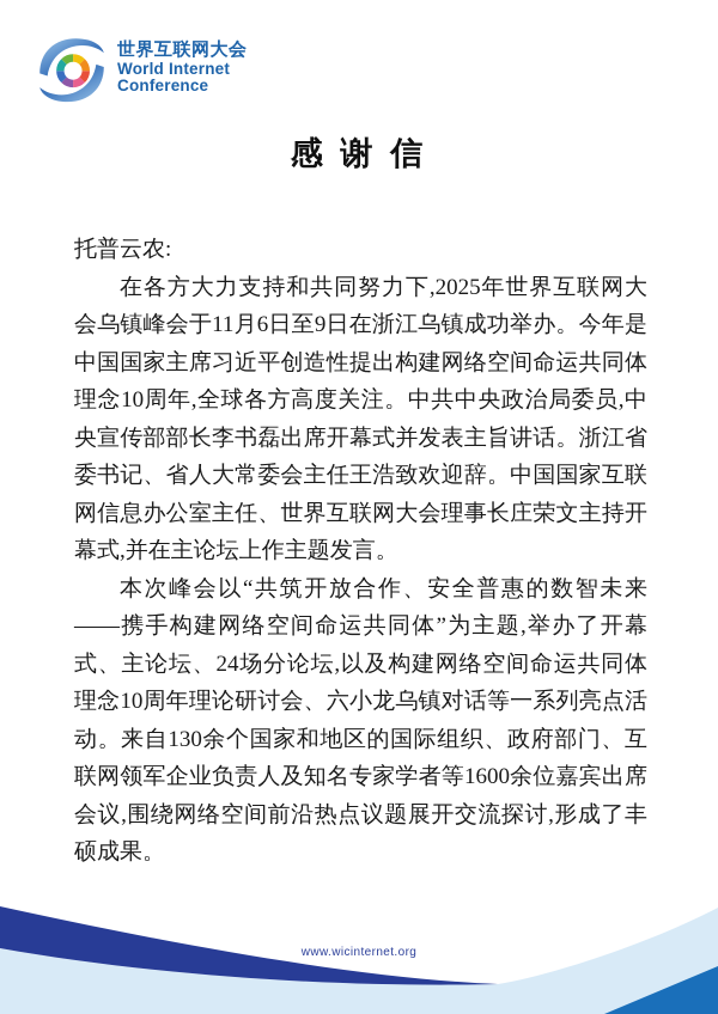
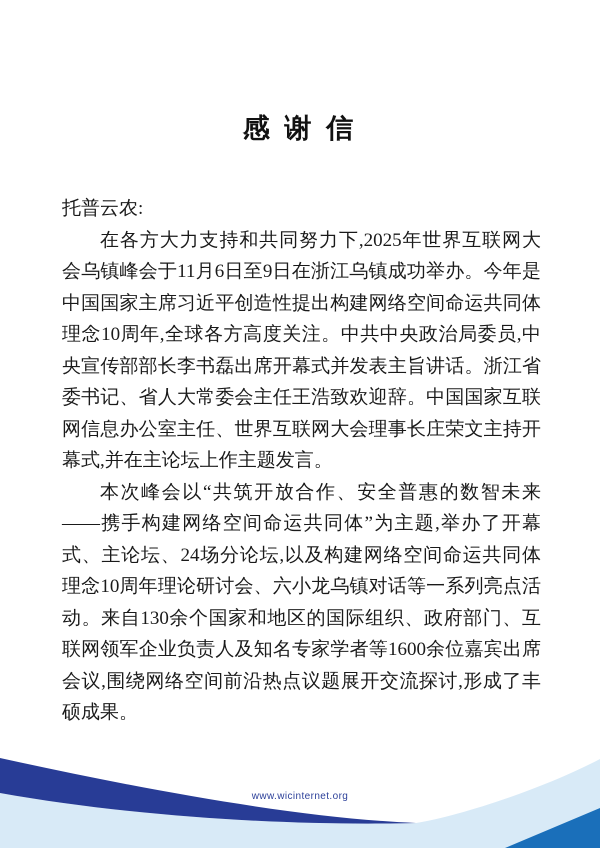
- 世界互联网大会
- World Internet
- Conference
  感 谢 信
  托普云农:
  在各方大力支持和共同努力下,2025年世界互联网大会乌镇峰会于11月6日至9日在浙江乌镇成功举办。今年是中国国家主席习近平创造性提出构建网络空间命运共同体理念10周年,全球各方高度关注。中共中央政治局委员,中央宣传部部长李书磊出席开幕式并发表主旨讲话。浙江省委书记、省人大常委会主任王浩致欢迎辞。中国国家互联网信息办公室主任、世界互联网大会理事长庄荣文主持开幕式,并在主论坛上作主题发言。
  本次峰会以“共筑开放合作、安全普惠的数智未来——携手构建网络空间命运共同体”为主题,举办了开幕式、主论坛、24场分论坛,以及构建网络空间命运共同体理念10周年理论研讨会、六小龙乌镇对话等一系列亮点活动。来自130余个国家和地区的国际组织、政府部门、互联网领军企业负责人及知名专家学者等1600余位嘉宾出席会议,围绕网络空间前沿热点议题展开交流探讨,形成了丰硕成果。
  www.wicinternet.org
